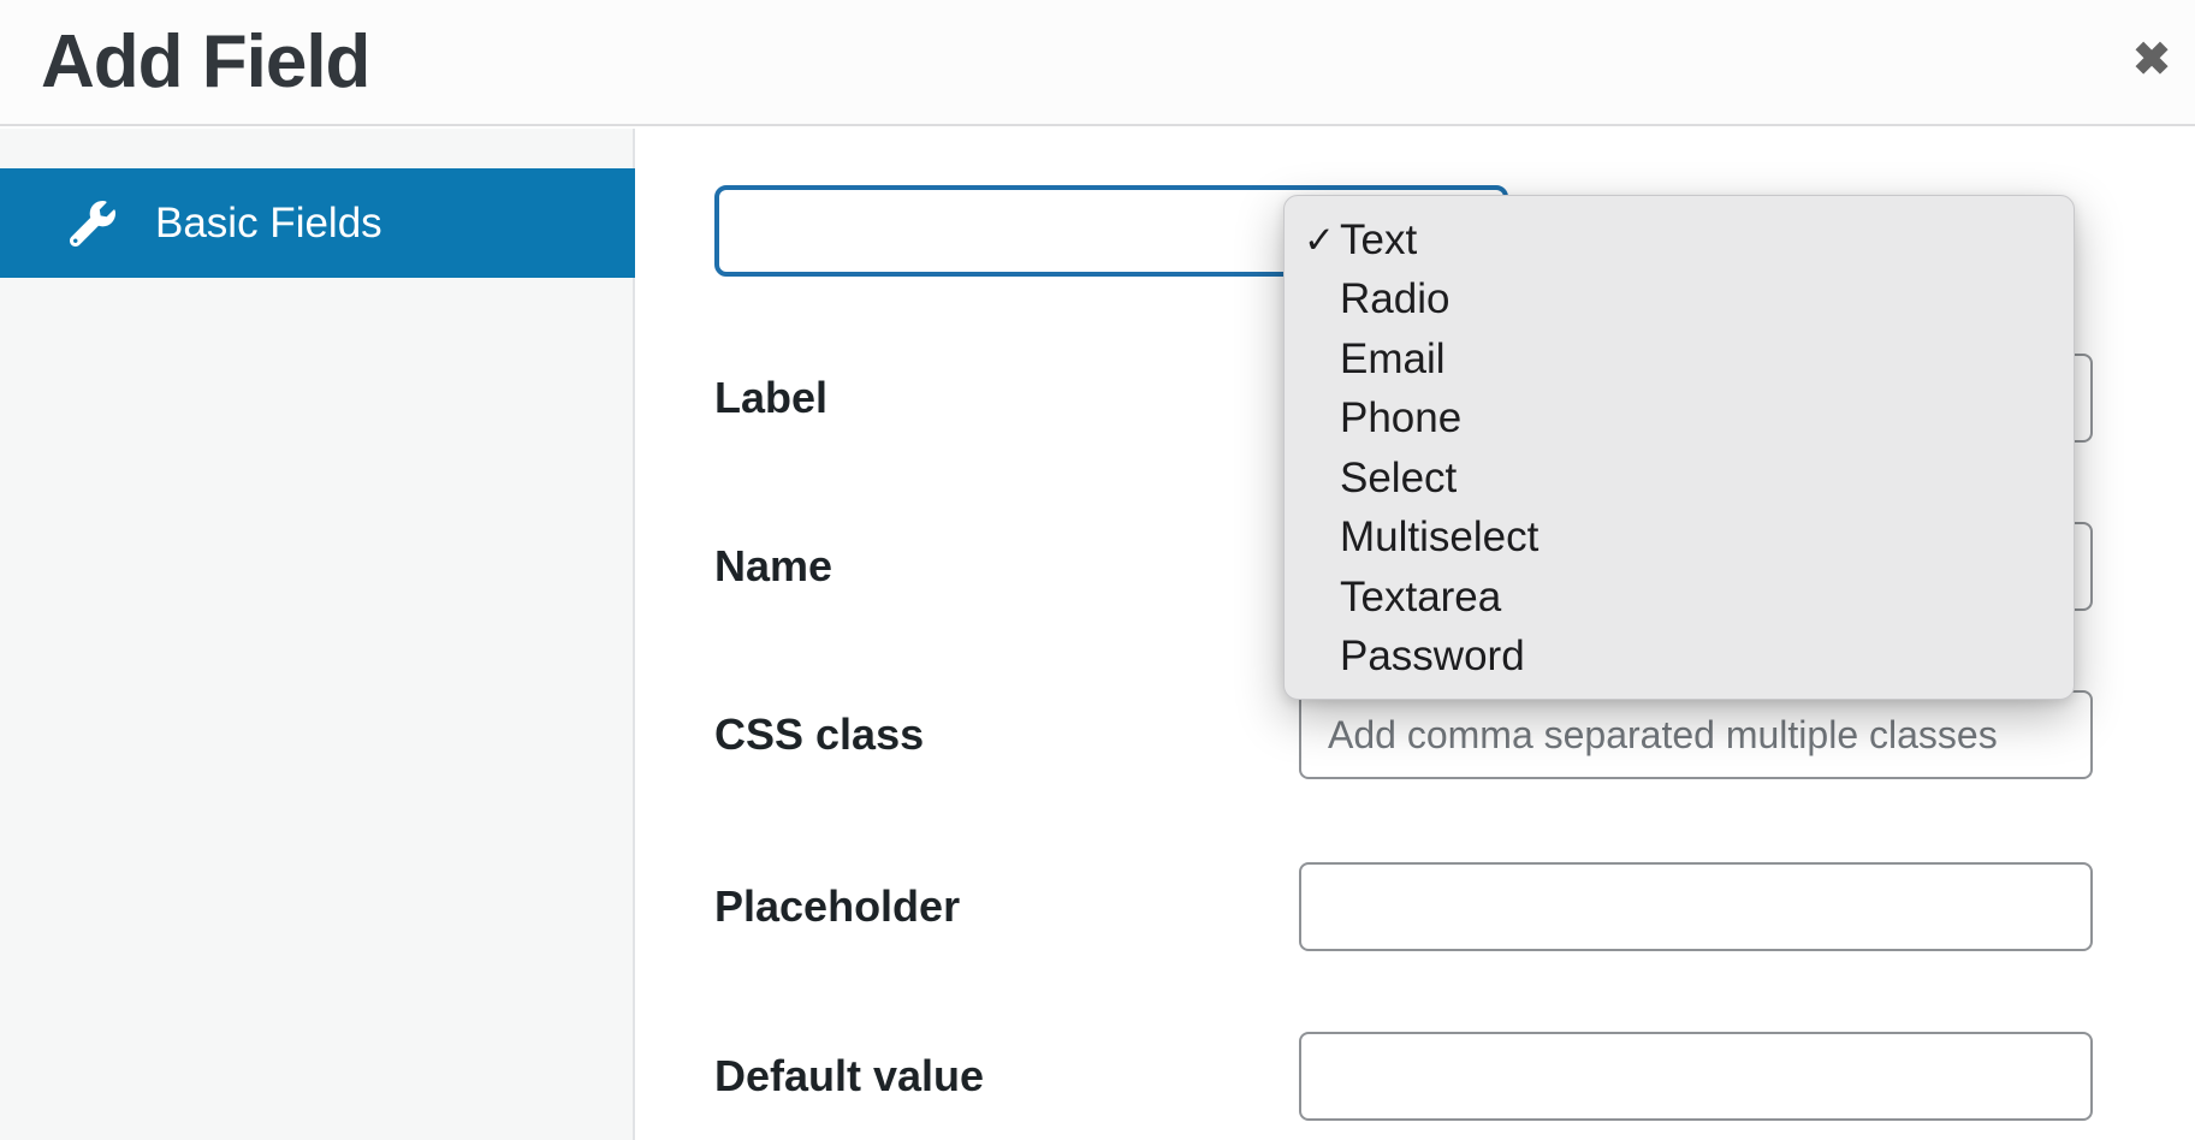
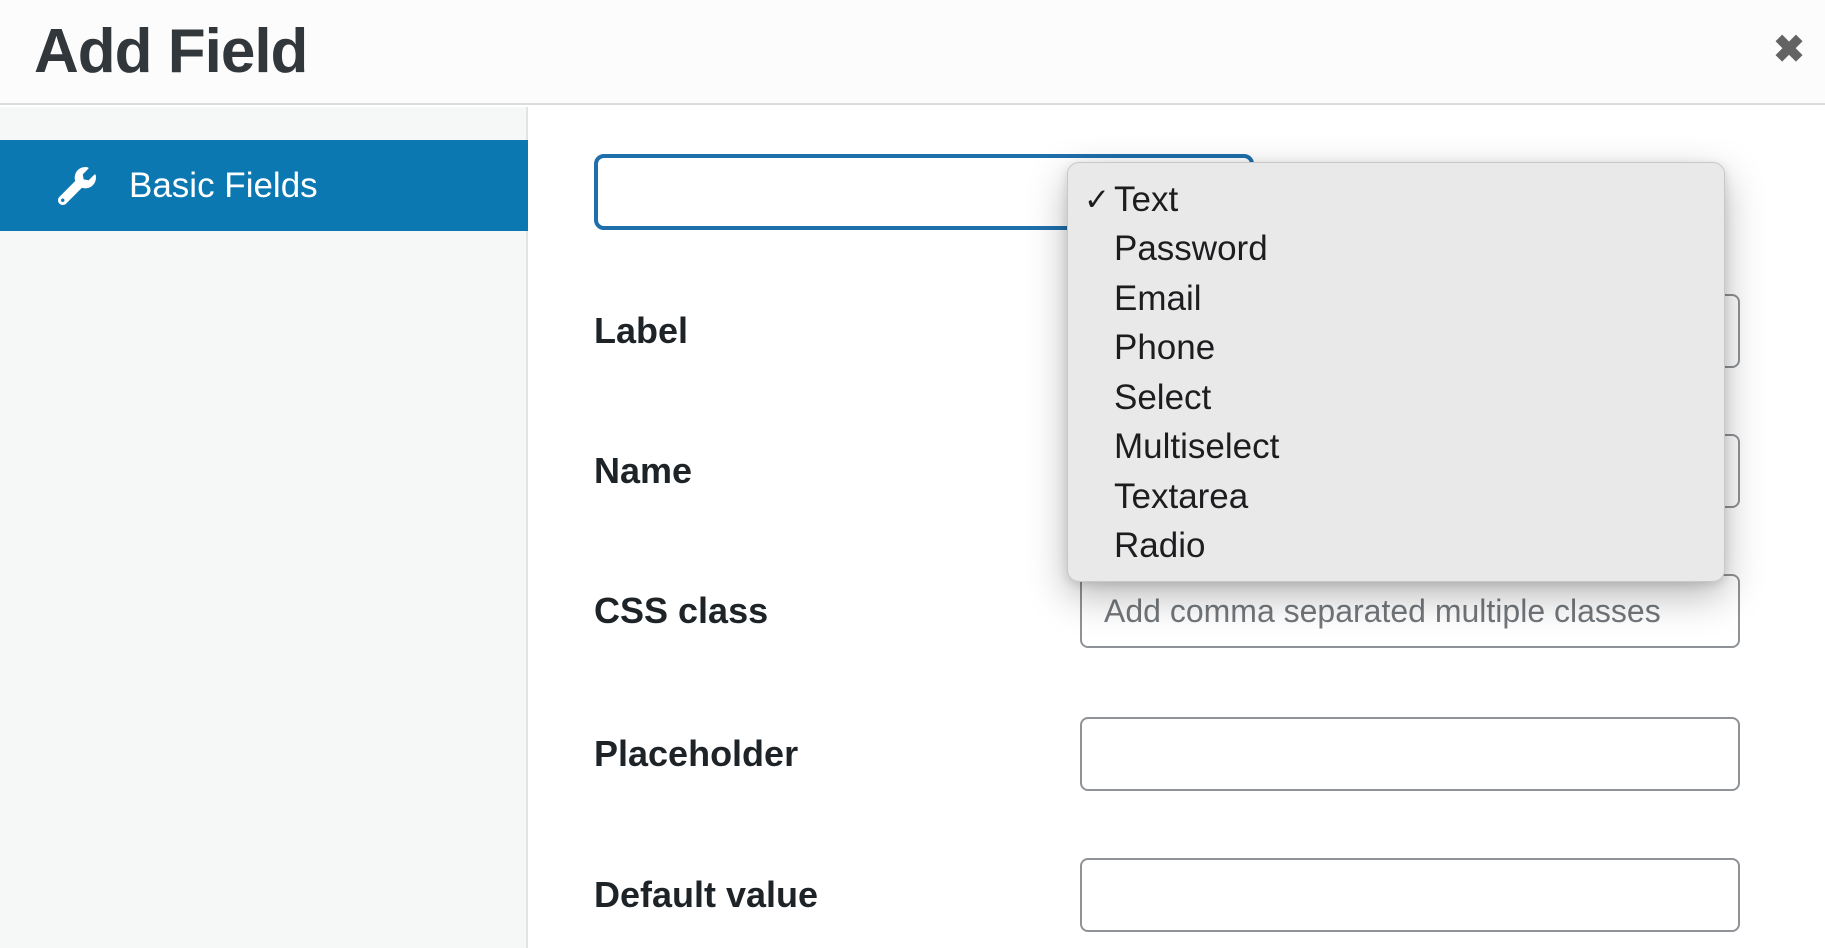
  Add Field
  ✖
  Basic Fields
  Label
  Name
  CSS class
  Add comma separated multiple classes
  Placeholder
  Default value
  ✓
  Text
- Radio
+ Password
  Email
  Phone
  Select
  Multiselect
  Textarea
- Password
+ Radio
